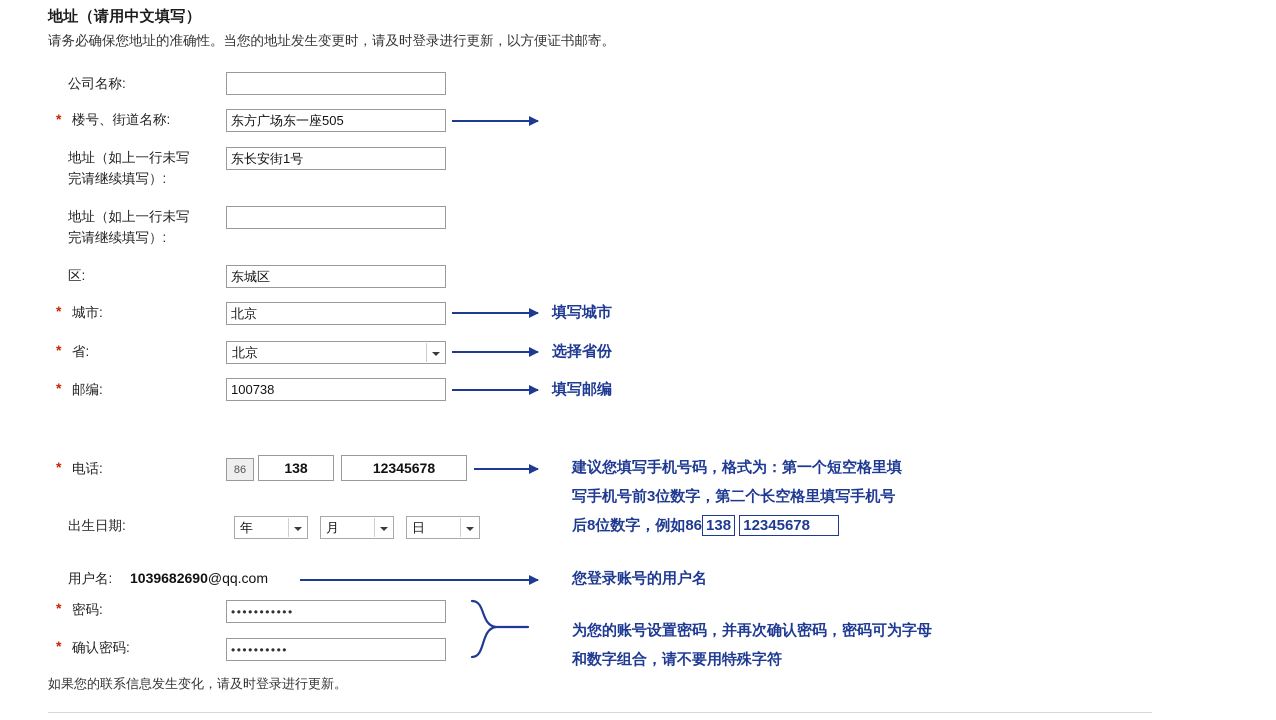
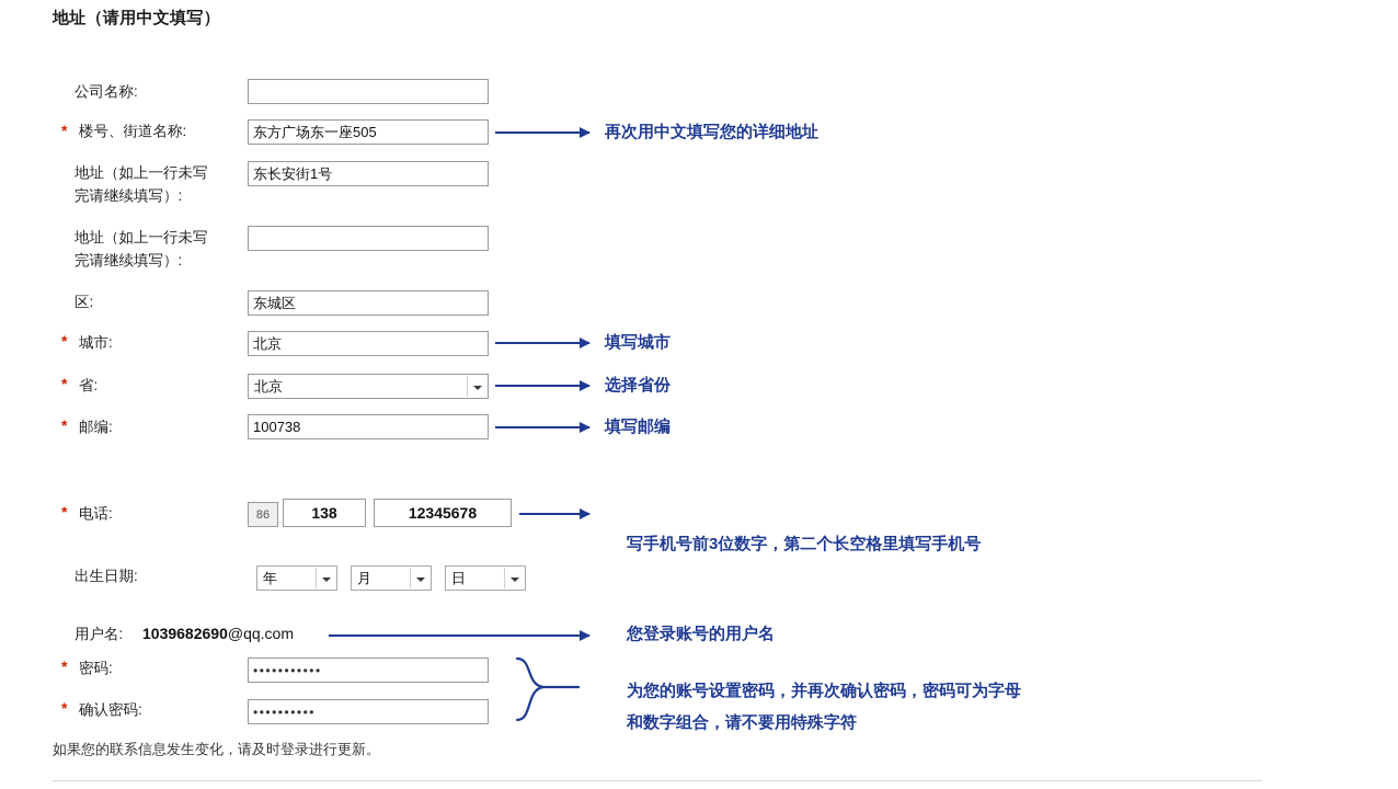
  地址（请用中文填写）
- 请务必确保您地址的准确性。当您的地址发生变更时，请及时登录进行更新，以方便证书邮寄。
  公司名称:
  *
  楼号、街道名称:
  东方广场东一座505
  地址（如上一行未写
  完请继续填写）:
  东长安街1号
  地址（如上一行未写
  完请继续填写）:
  区:
  东城区
  *
  城市:
  北京
  *
  省:
  北京
  *
  邮编:
  100738
  *
  电话:
  86
  138
  12345678
  出生日期:
  年
  月
  日
  用户名:
  1039682690@qq.com
  *
  密码:
  •••••••••••
  *
  确认密码:
  ••••••••••
  如果您的联系信息发生变化，请及时登录进行更新。
+ 再次用中文填写您的详细地址
  填写城市
  选择省份
  填写邮编
- 建议您填写手机号码，格式为：第一个短空格里填
  写手机号前3位数字，第二个长空格里填写手机号
- 后8位数字，例如86 138 12345678
  您登录账号的用户名
  为您的账号设置密码，并再次确认密码，密码可为字母
  和数字组合，请不要用特殊字符
